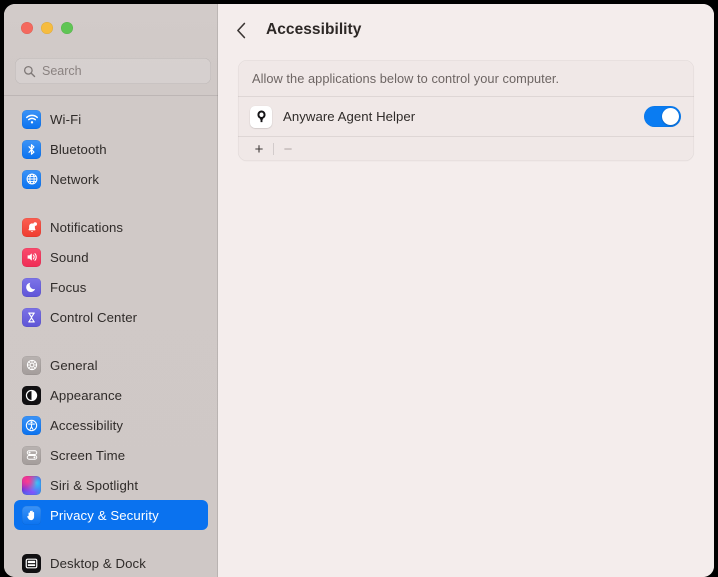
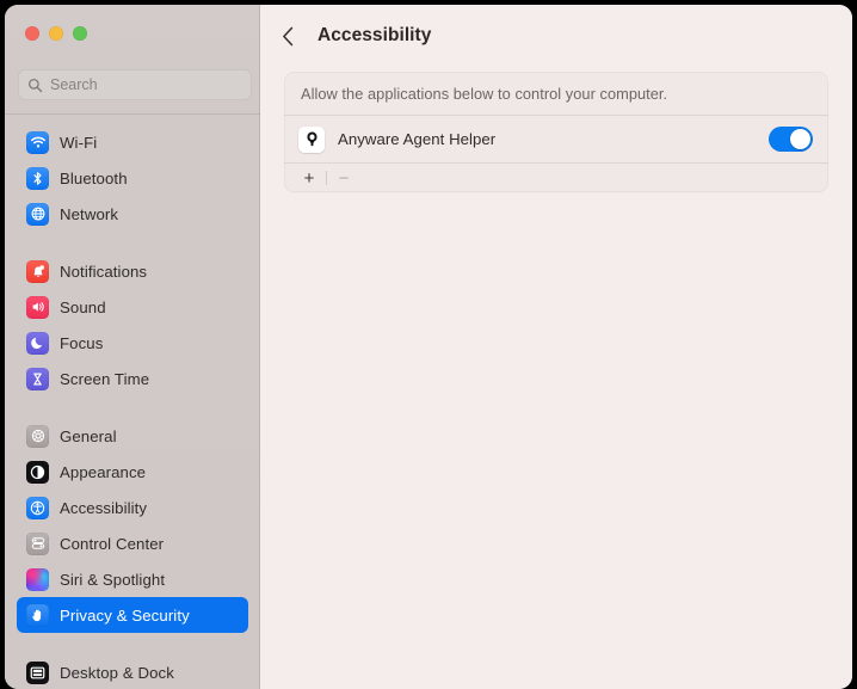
  Search
  Wi-Fi
  Bluetooth
  Network
  Notifications
  Sound
  Focus
- Control Center
+ Screen Time
  General
  Appearance
  Accessibility
- Screen Time
+ Control Center
  Siri & Spotlight
  Privacy & Security
  Desktop & Dock
  Accessibility
  Allow the applications below to control your computer.
  Anyware Agent Helper
  +
  −
